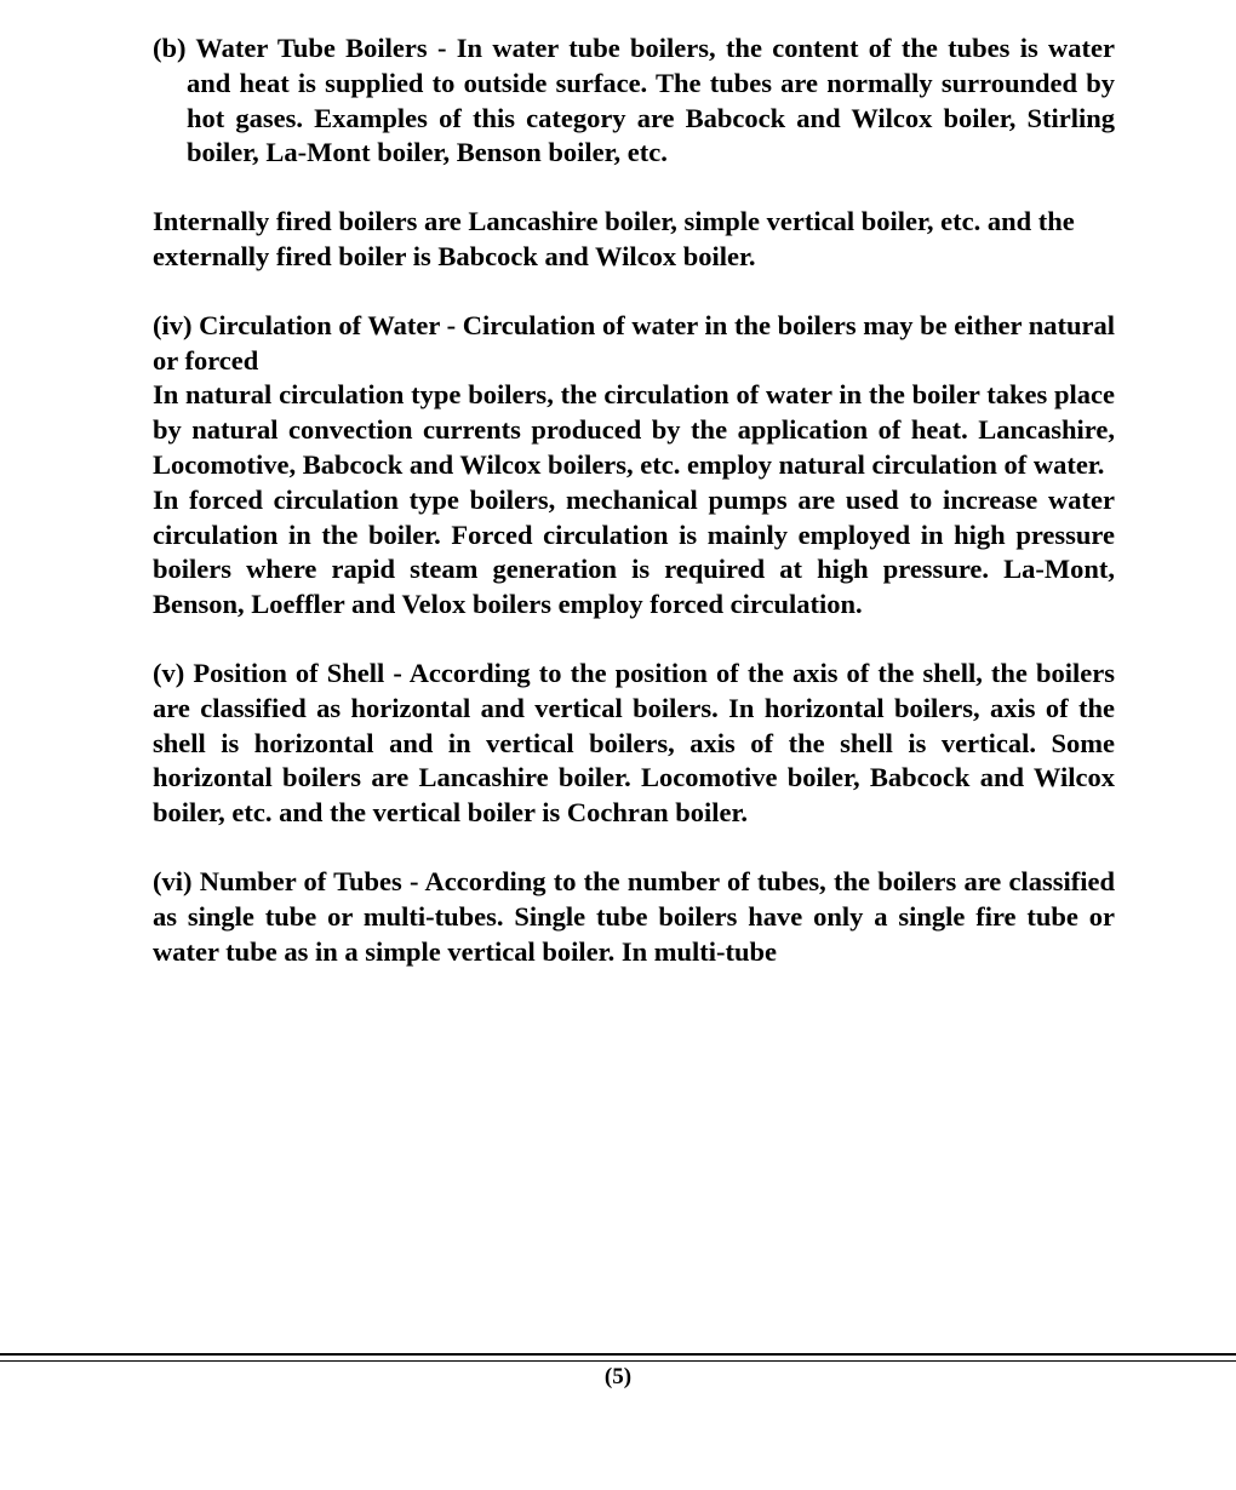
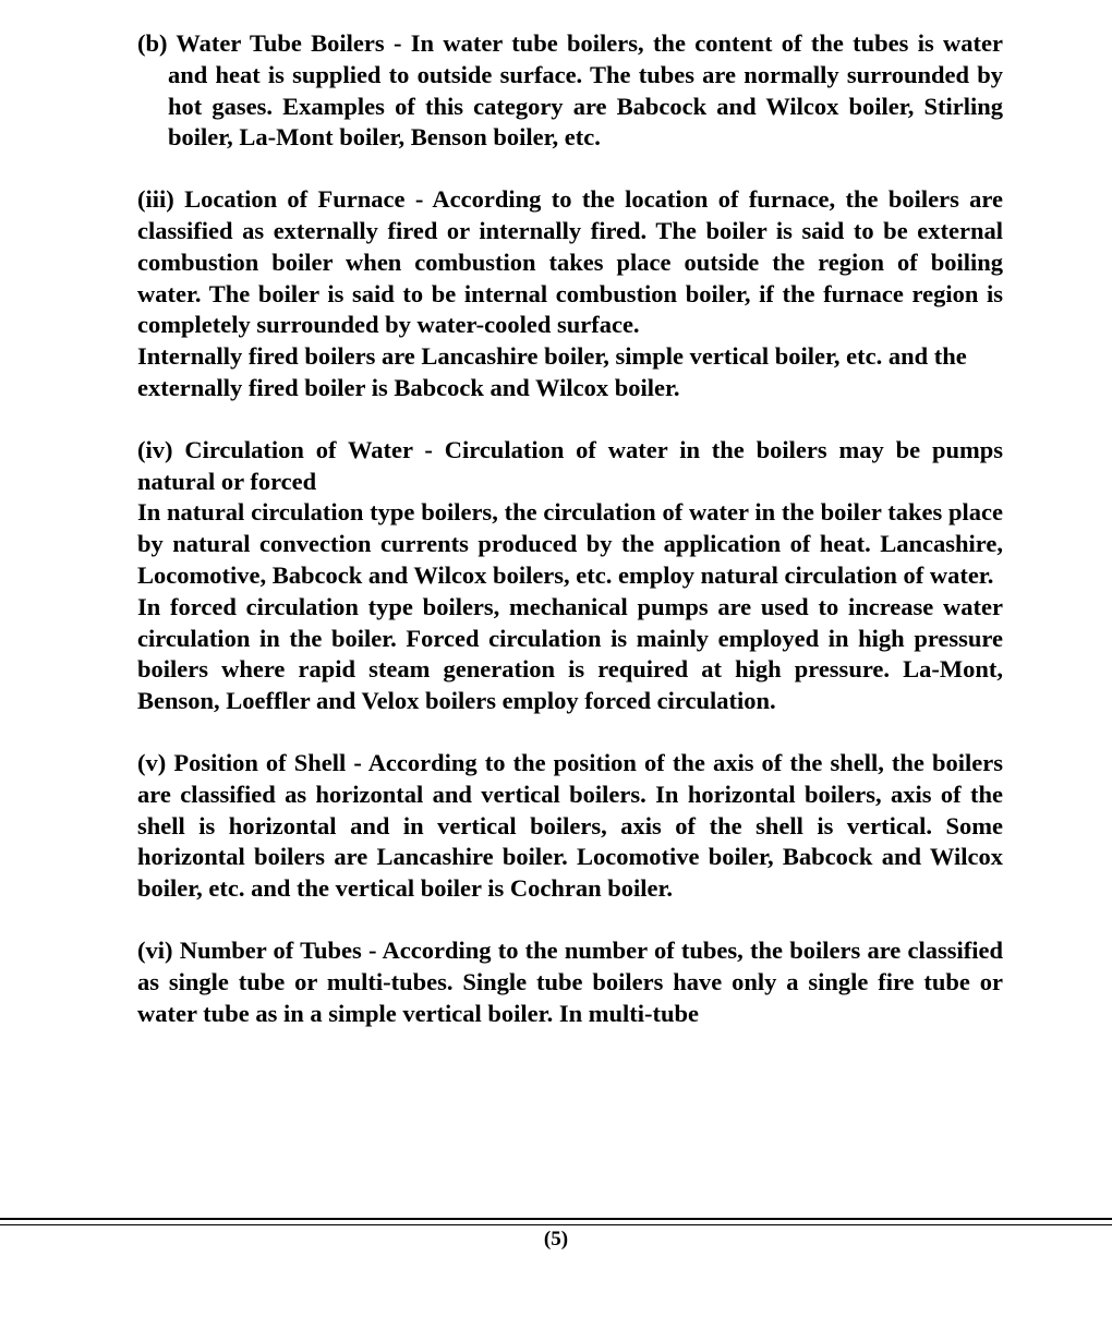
  (b) Water Tube Boilers - In water tube boilers, the content of the tubes is water and heat is supplied to outside surface. The tubes are normally surrounded by hot gases. Examples of this category are Babcock and Wilcox boiler, Stirling boiler, La-Mont boiler, Benson boiler, etc.
+ (iii) Location of Furnace - According to the location of furnace, the boilers are classified as externally fired or internally fired. The boiler is said to be external combustion boiler when combustion takes place outside the region of boiling water. The boiler is said to be internal combustion boiler, if the furnace region is completely surrounded by water-cooled surface.
  Internally fired boilers are Lancashire boiler, simple vertical boiler, etc. and the externally fired boiler is Babcock and Wilcox boiler.
- (iv) Circulation of Water - Circulation of water in the boilers may be either natural or forced
+ (iv) Circulation of Water - Circulation of water in the boilers may be pumps natural or forced
  In natural circulation type boilers, the circulation of water in the boiler takes place by natural convection currents produced by the application of heat. Lancashire, Locomotive, Babcock and Wilcox boilers, etc. employ natural circulation of water.
  In forced circulation type boilers, mechanical pumps are used to increase water circulation in the boiler. Forced circulation is mainly employed in high pressure boilers where rapid steam generation is required at high pressure. La-Mont, Benson, Loeffler and Velox boilers employ forced circulation.
  (v) Position of Shell - According to the position of the axis of the shell, the boilers are classified as horizontal and vertical boilers. In horizontal boilers, axis of the shell is horizontal and in vertical boilers, axis of the shell is vertical. Some horizontal boilers are Lancashire boiler. Locomotive boiler, Babcock and Wilcox boiler, etc. and the vertical boiler is Cochran boiler.
  (vi) Number of Tubes - According to the number of tubes, the boilers are classified as single tube or multi-tubes. Single tube boilers have only a single fire tube or water tube as in a simple vertical boiler. In multi-tube
  (5)
